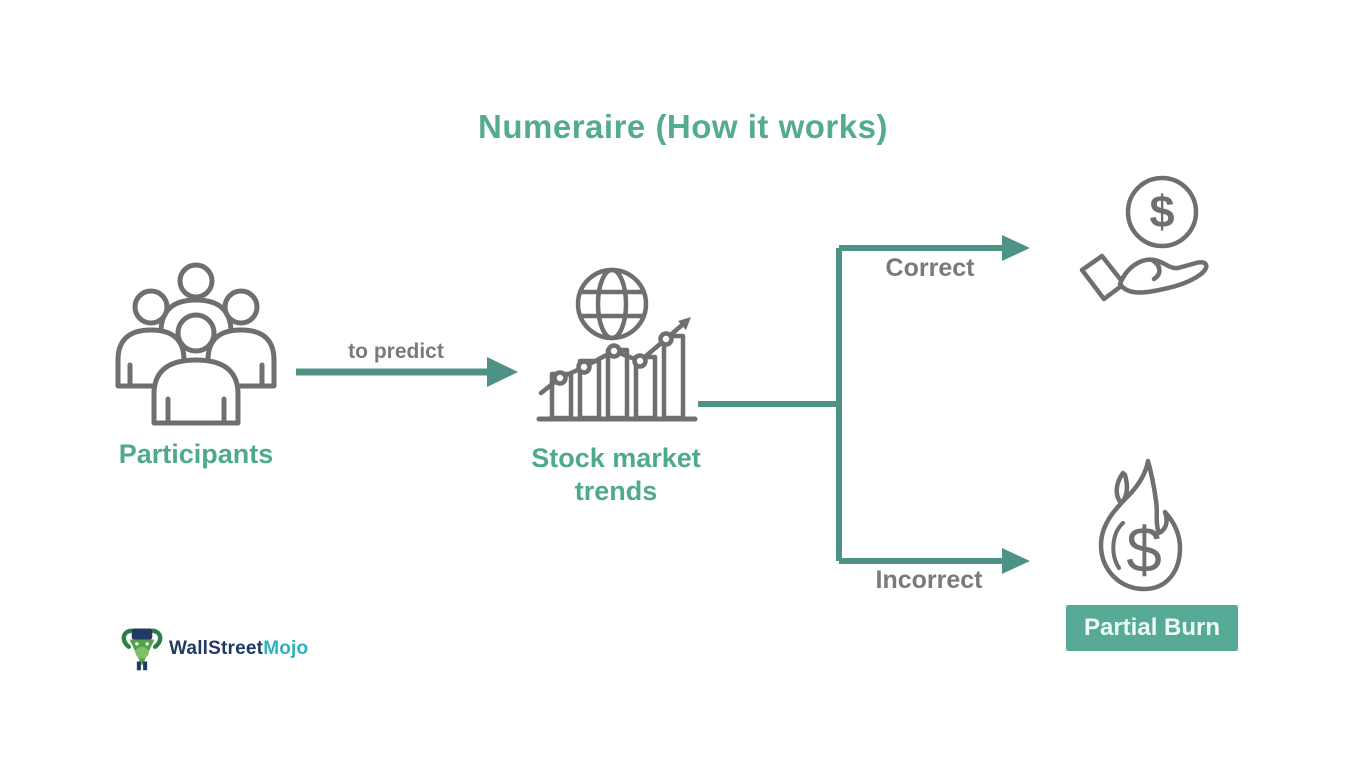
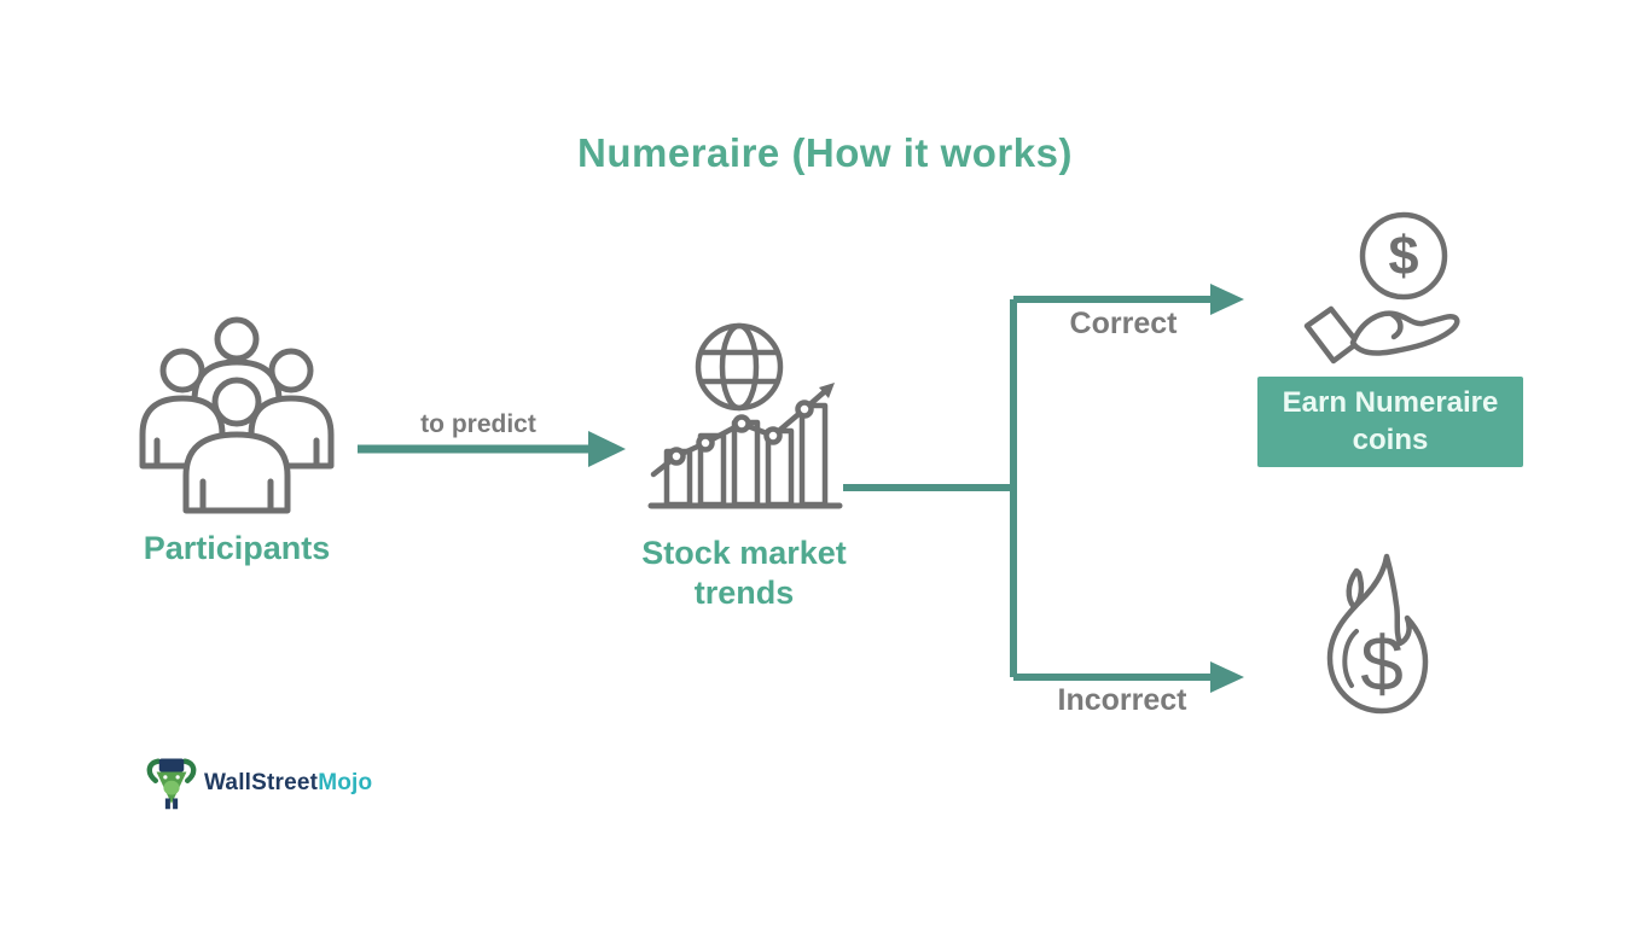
  Numeraire (How it works)
  Participants
  to predict
  Stock market trends
  Correct
  Incorrect
  $
+ Earn Numeraire coins
  $
- Partial Burn
  WallStreetMojo
